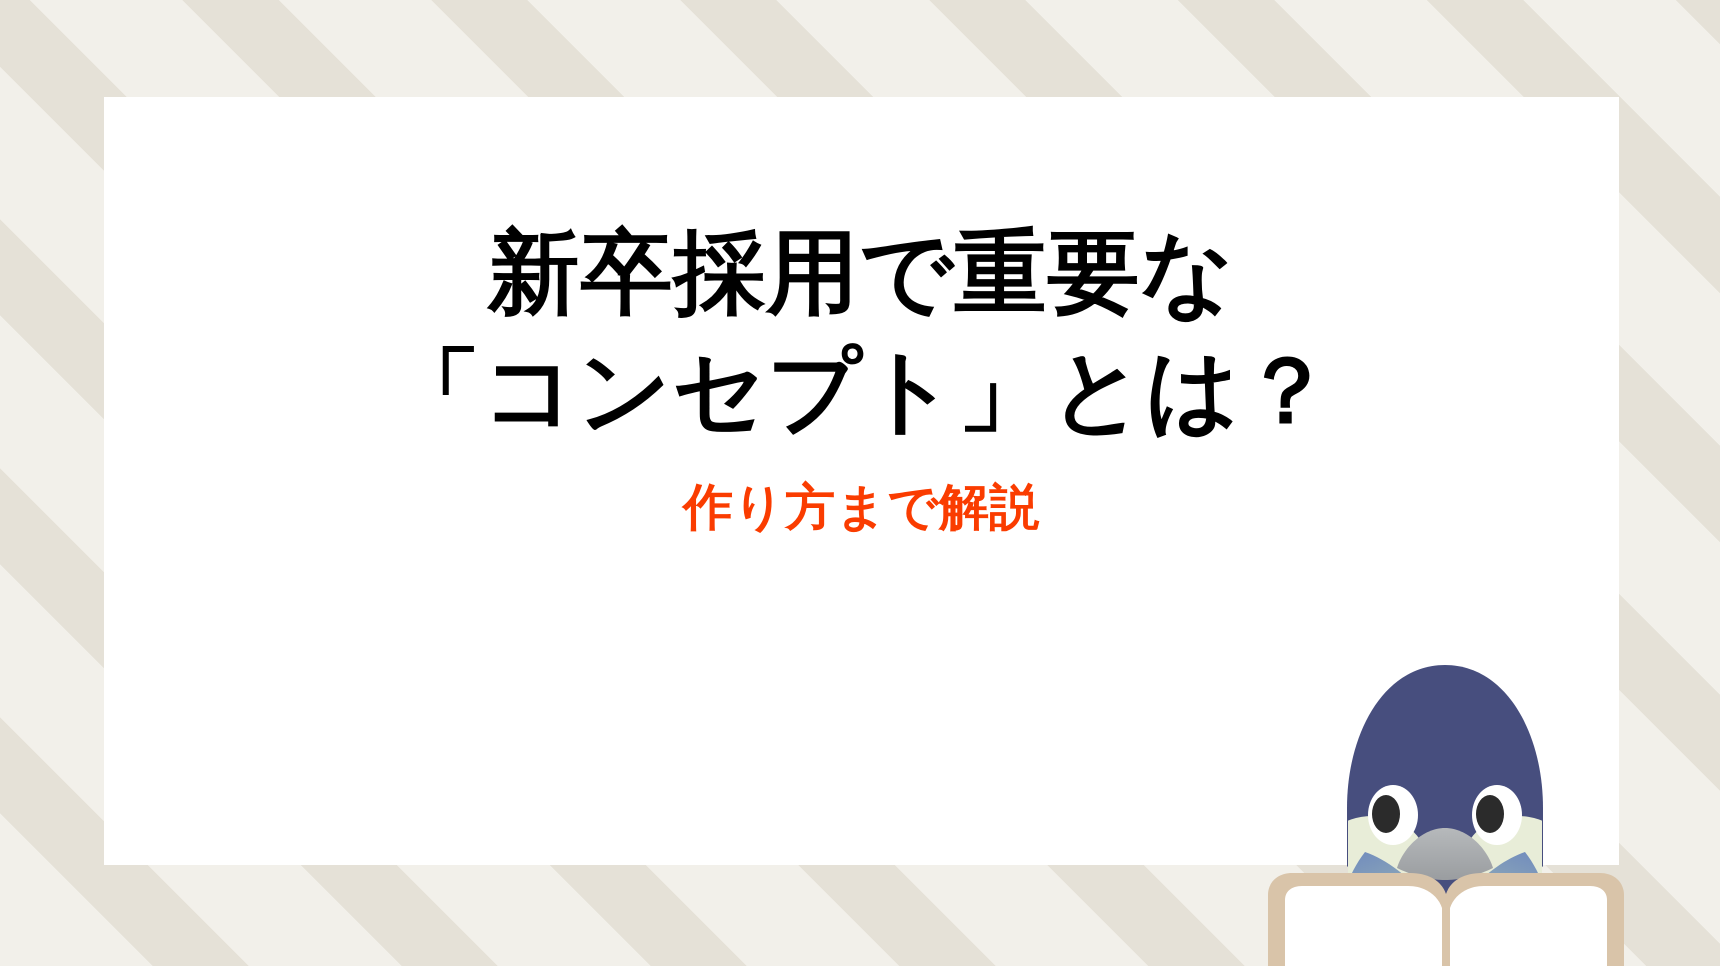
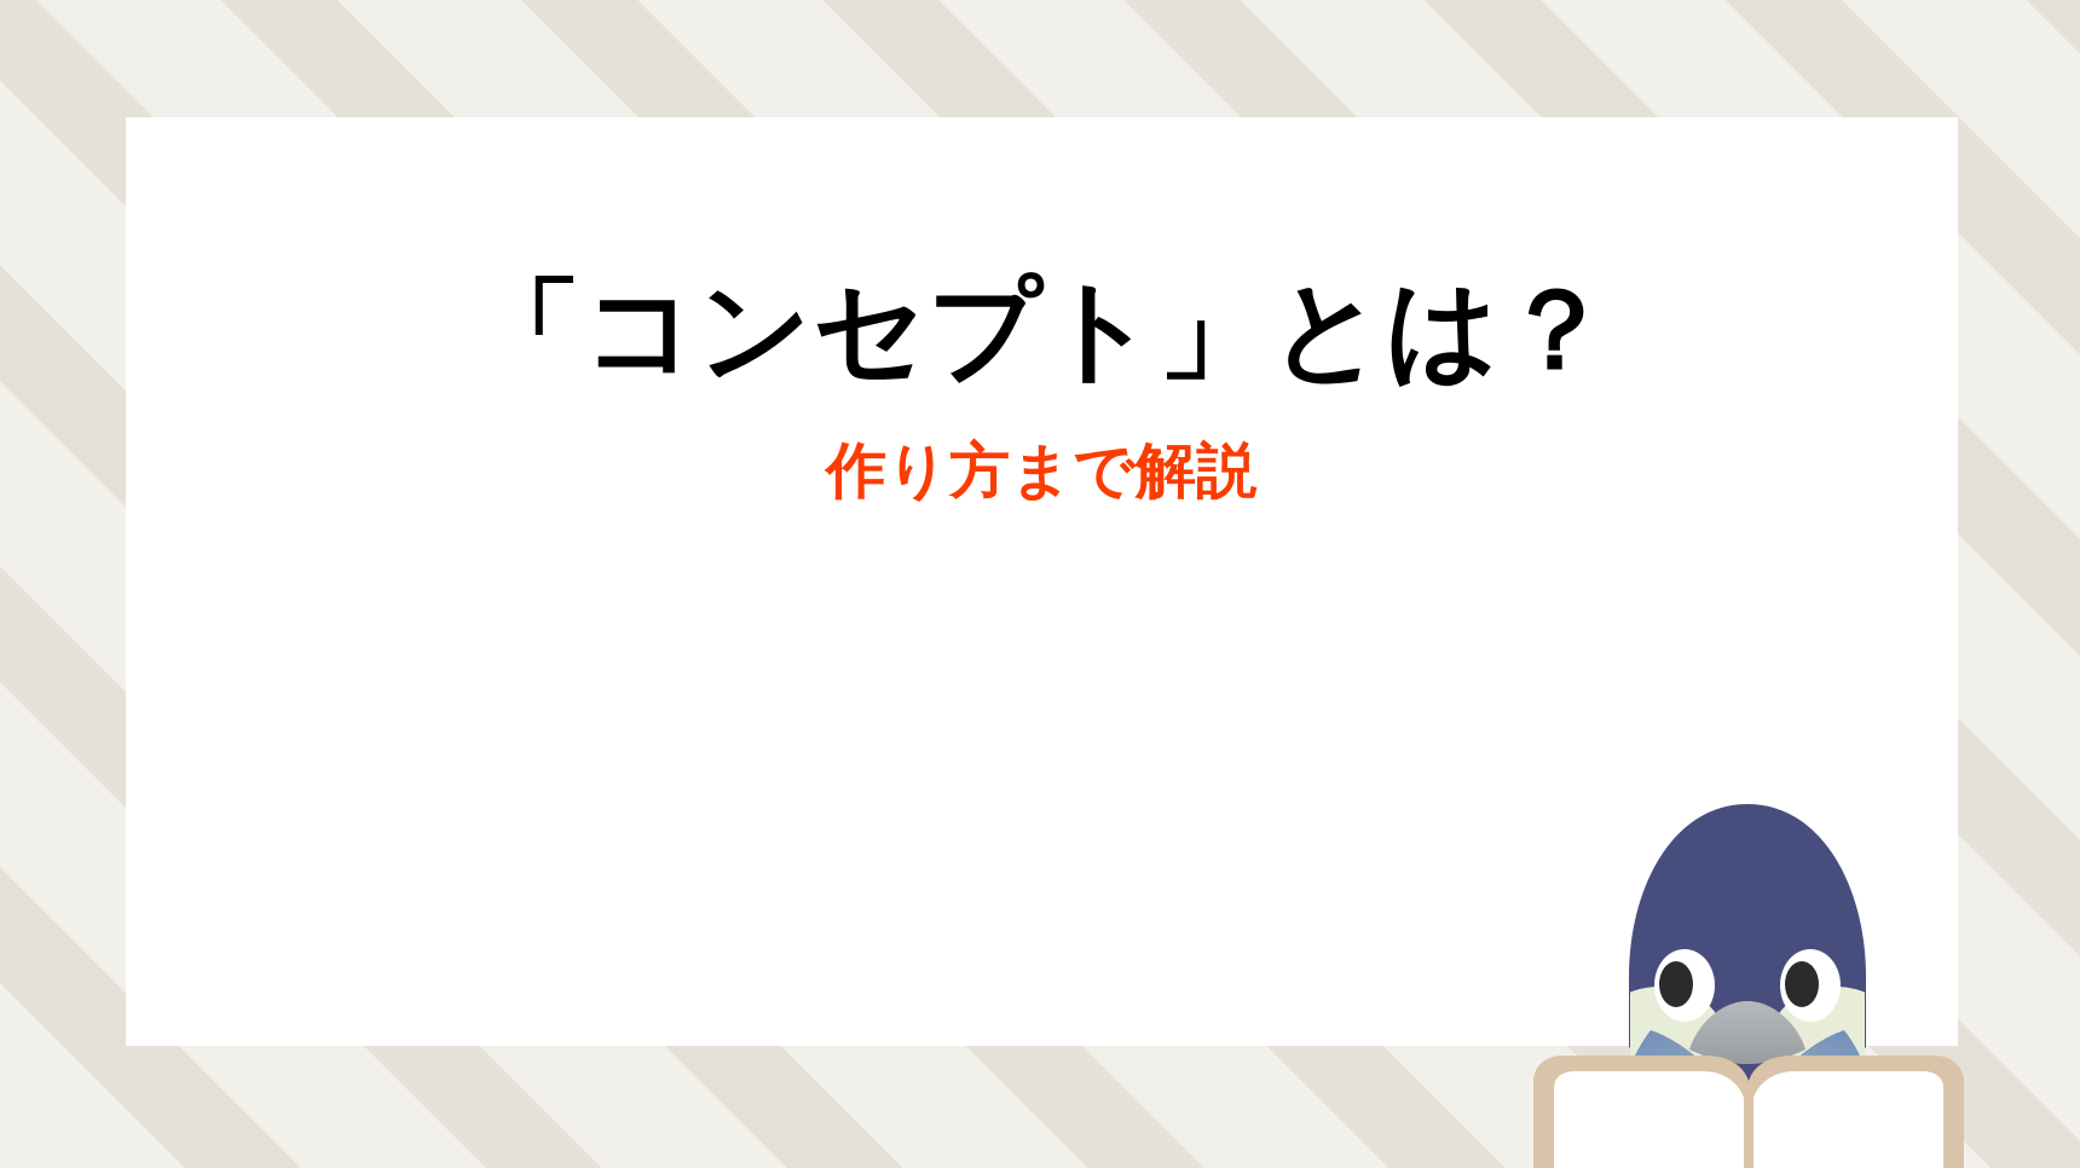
- 新卒採用で重要な
  「コンセプト」とは？
  作り方まで解説
